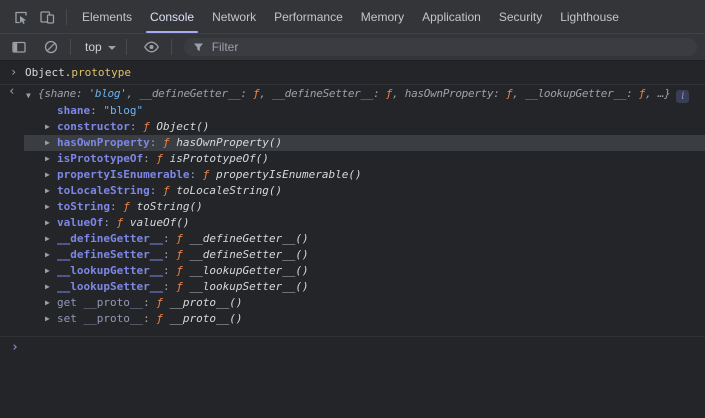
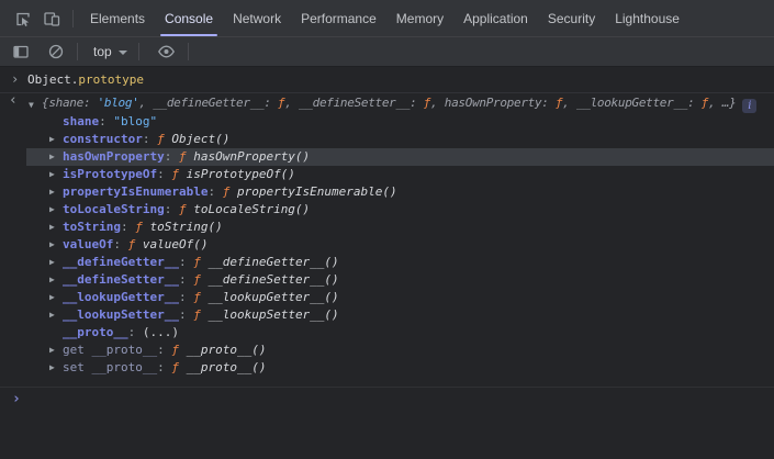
  Elements
  Console
  Network
  Performance
  Memory
  Application
  Security
  Lighthouse
  top
- Filter
  ›
  Object.prototype
  ‹
  ▼
  {shane: 'blog', __defineGetter__: ƒ, __defineSetter__: ƒ, hasOwnProperty: ƒ, __lookupGetter__: ƒ, …} i
  shane: "blog"
  ▶ constructor: ƒ Object()
  ▶ hasOwnProperty: ƒ hasOwnProperty()
  ▶ isPrototypeOf: ƒ isPrototypeOf()
  ▶ propertyIsEnumerable: ƒ propertyIsEnumerable()
  ▶ toLocaleString: ƒ toLocaleString()
  ▶ toString: ƒ toString()
  ▶ valueOf: ƒ valueOf()
  ▶ __defineGetter__: ƒ __defineGetter__()
  ▶ __defineSetter__: ƒ __defineSetter__()
  ▶ __lookupGetter__: ƒ __lookupGetter__()
  ▶ __lookupSetter__: ƒ __lookupSetter__()
+ __proto__: (...)
  ▶ get __proto__: ƒ __proto__()
  ▶ set __proto__: ƒ __proto__()
  ›
